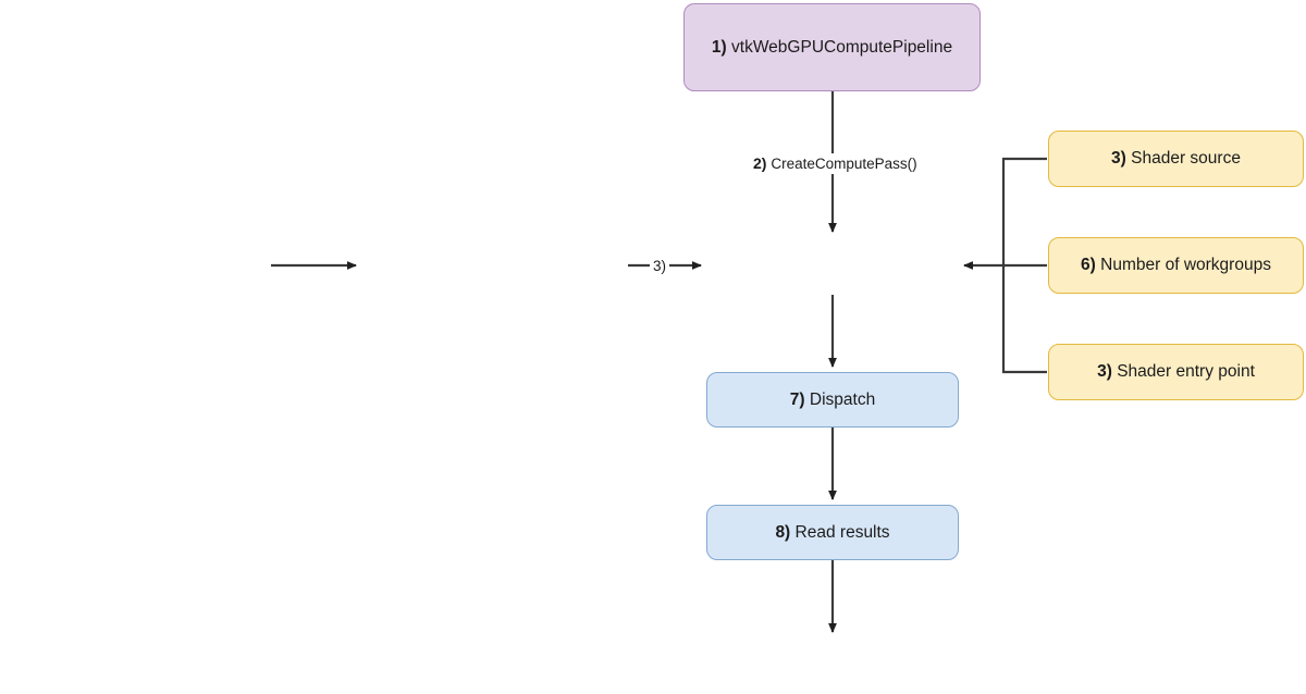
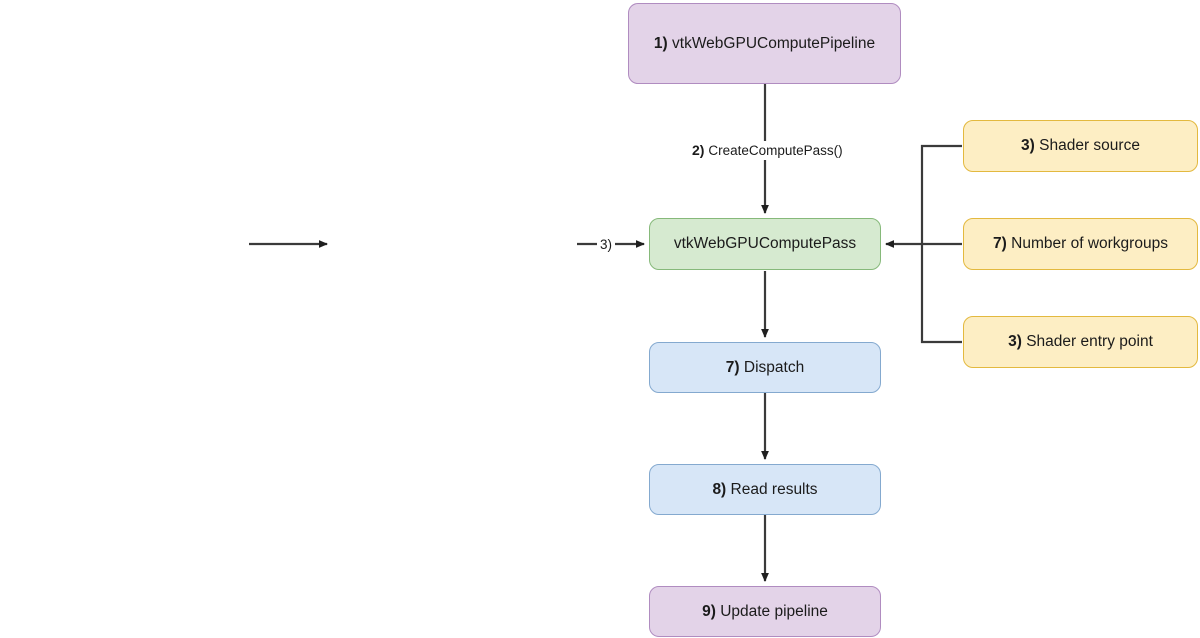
  1) vtkWebGPUComputePipeline
  2) CreateComputePass()
  3)
+ vtkWebGPUComputePass
  3) Shader source
- 6) Number of workgroups
+ 7) Number of workgroups
  3) Shader entry point
  7) Dispatch
  8) Read results
+ 9) Update pipeline
